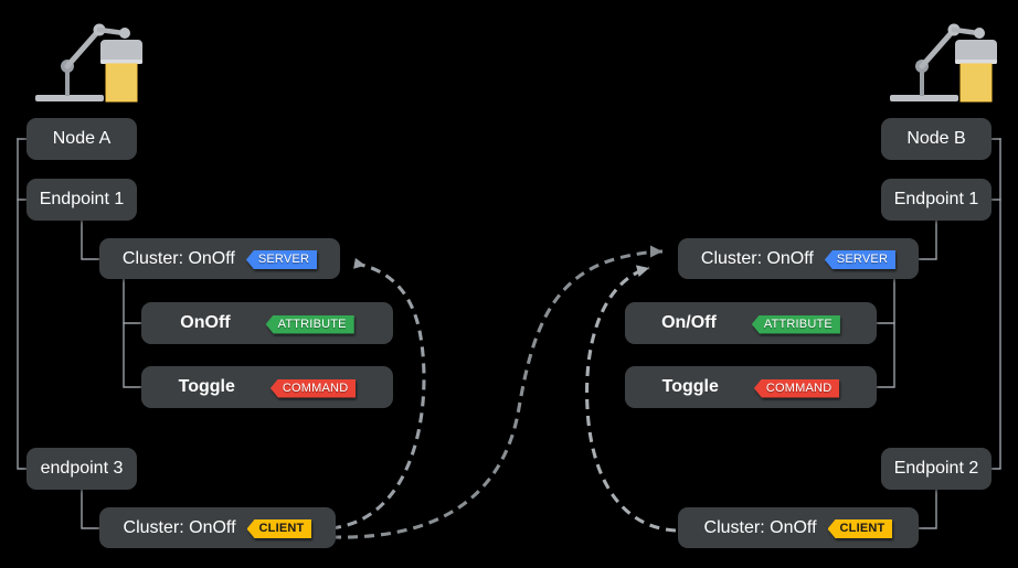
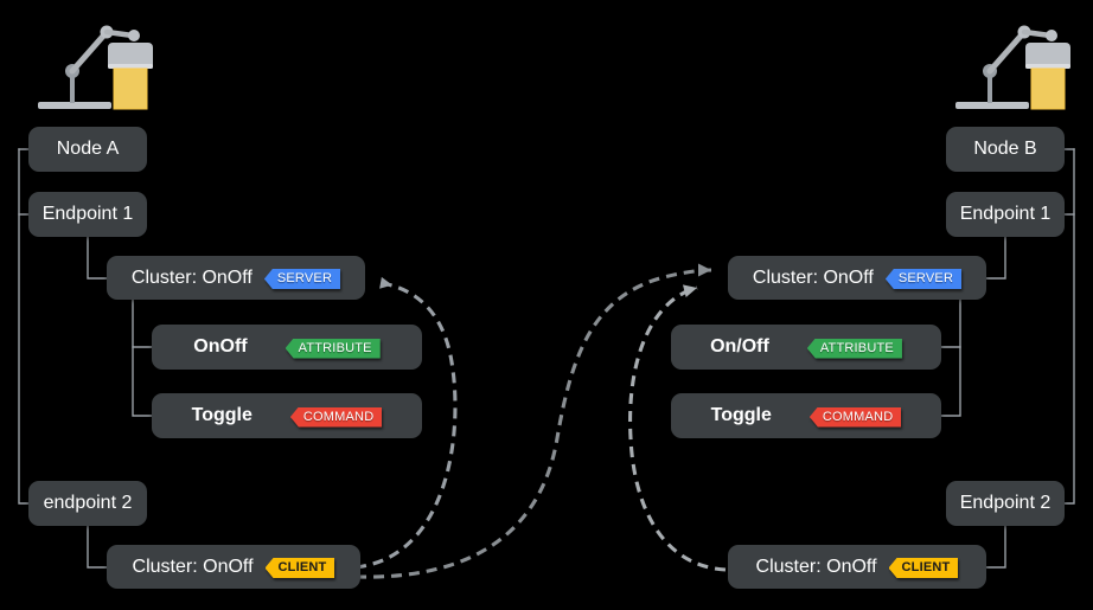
  Node A
  Endpoint 1
  Cluster: OnOff
  SERVER
  OnOff
  ATTRIBUTE
  Toggle
  COMMAND
- endpoint 3
+ endpoint 2
  Cluster: OnOff
  CLIENT
  Node B
  Endpoint 1
  Cluster: OnOff
  SERVER
  On/Off
  ATTRIBUTE
  Toggle
  COMMAND
  Endpoint 2
  Cluster: OnOff
  CLIENT
